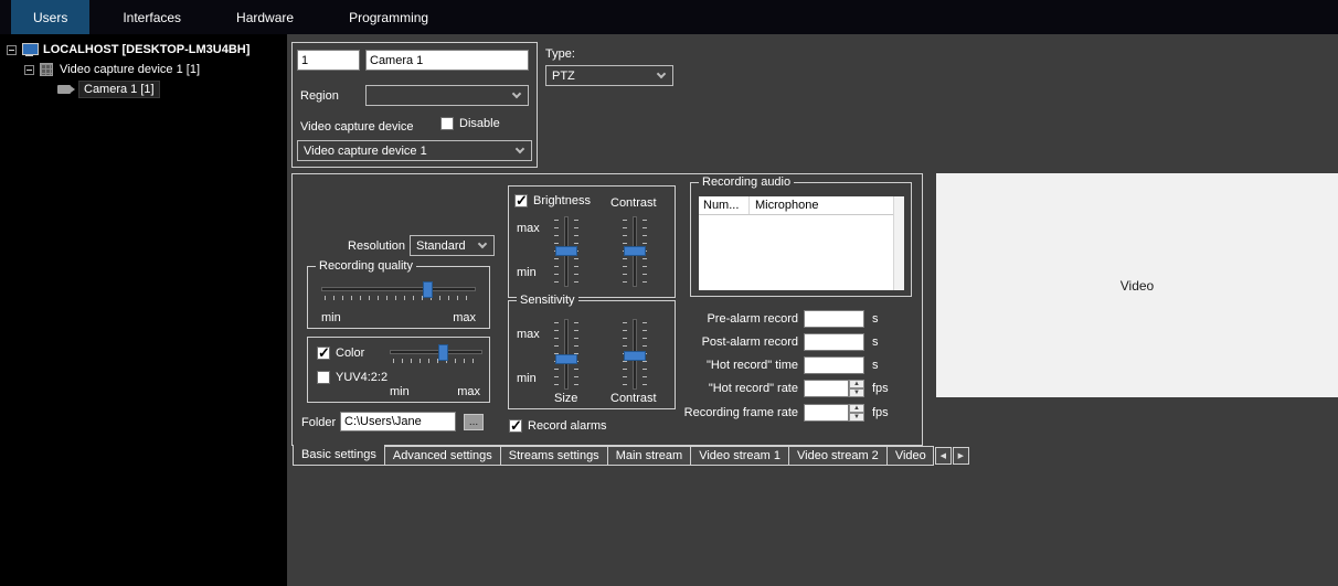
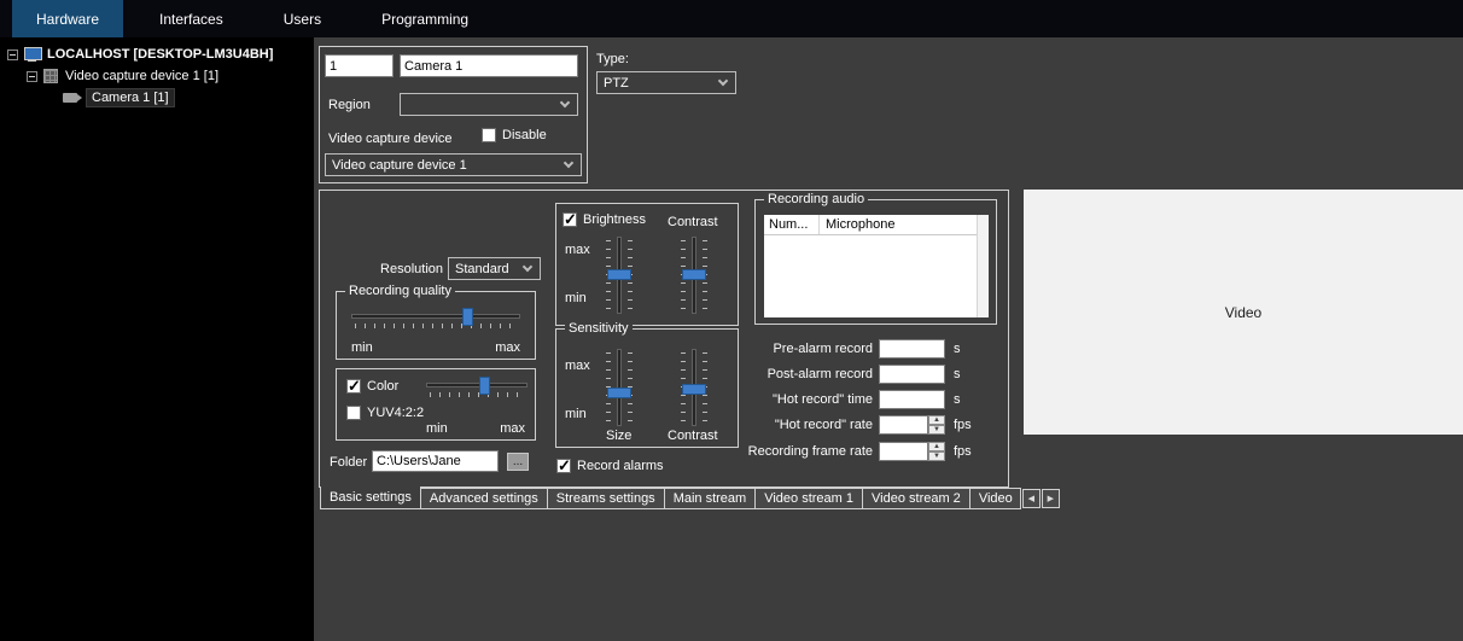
- Users
+ Hardware
  Interfaces
- Hardware
+ Users
  Programming
  LOCALHOST [DESKTOP-LM3U4BH]
  Video capture device 1 [1]
  Camera 1 [1]
  1
  Camera 1
  Region
  Video capture device
  Disable
  Video capture device 1
  Type:
  PTZ
  Resolution
  Standard
  Recording quality
  min
  max
  Color
  YUV4:2:2
  min
  max
  Folder
  C:\Users\Jane
  ...
  Brightness
  Contrast
  max
  min
  Sensitivity
  max
  min
  Size
  Contrast
  Record alarms
  Recording audio
  Num...
  Microphone
  Pre-alarm record
  s
  Post-alarm record
  s
  "Hot record" time
  s
  "Hot record" rate
  fps
  Recording frame rate
  fps
  Basic settings
  Advanced settings
  Streams settings
  Main stream
  Video stream 1
  Video stream 2
  Video
  Video
